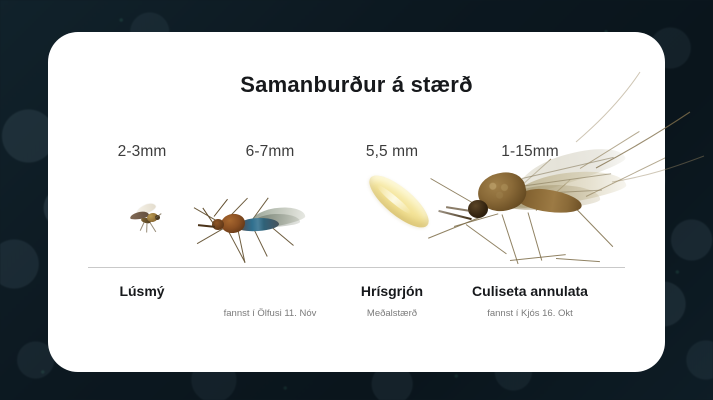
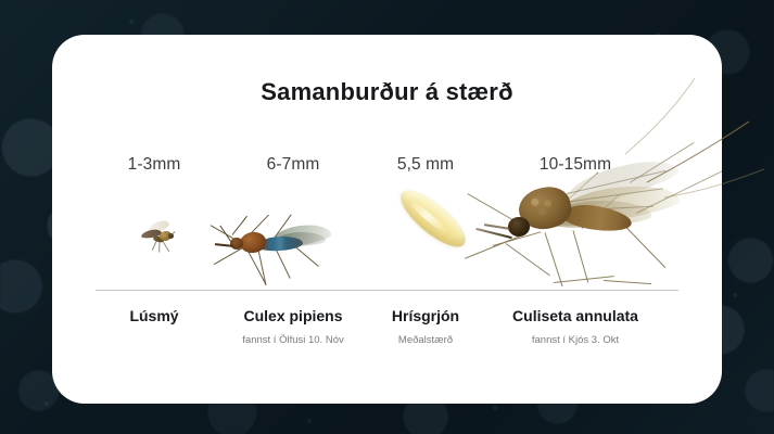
  Samanburður á stærð
- 2-3mm
+ 1-3mm
  6-7mm
  5,5 mm
- 1-15mm
+ 10-15mm
  Lúsmý
+ Culex pipiens
  Hrísgrjón
  Culiseta annulata
- fannst í Ölfusi 11. Nóv
+ fannst í Ölfusi 10. Nóv
  Meðalstærð
- fannst í Kjós 16. Okt
+ fannst í Kjós 3. Okt
